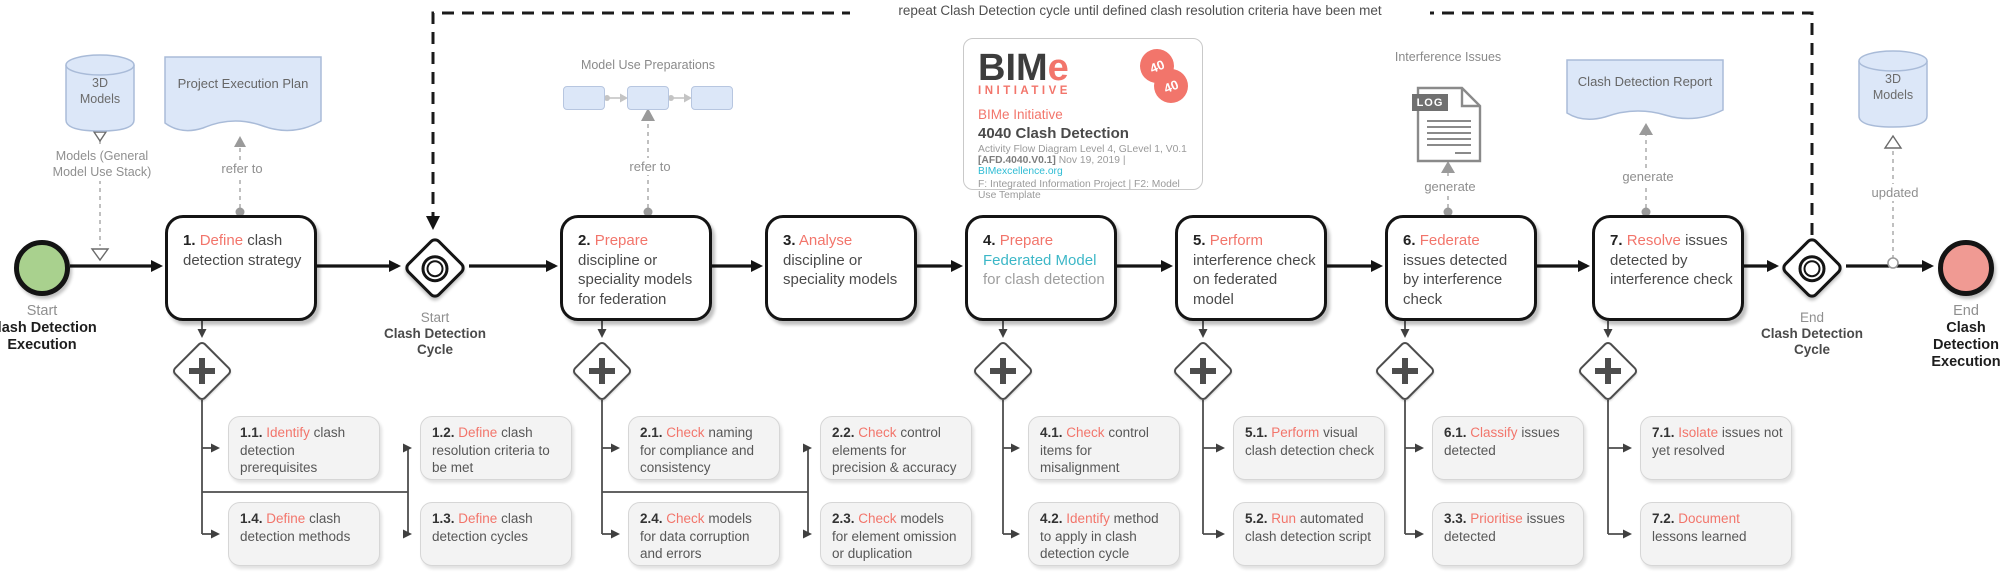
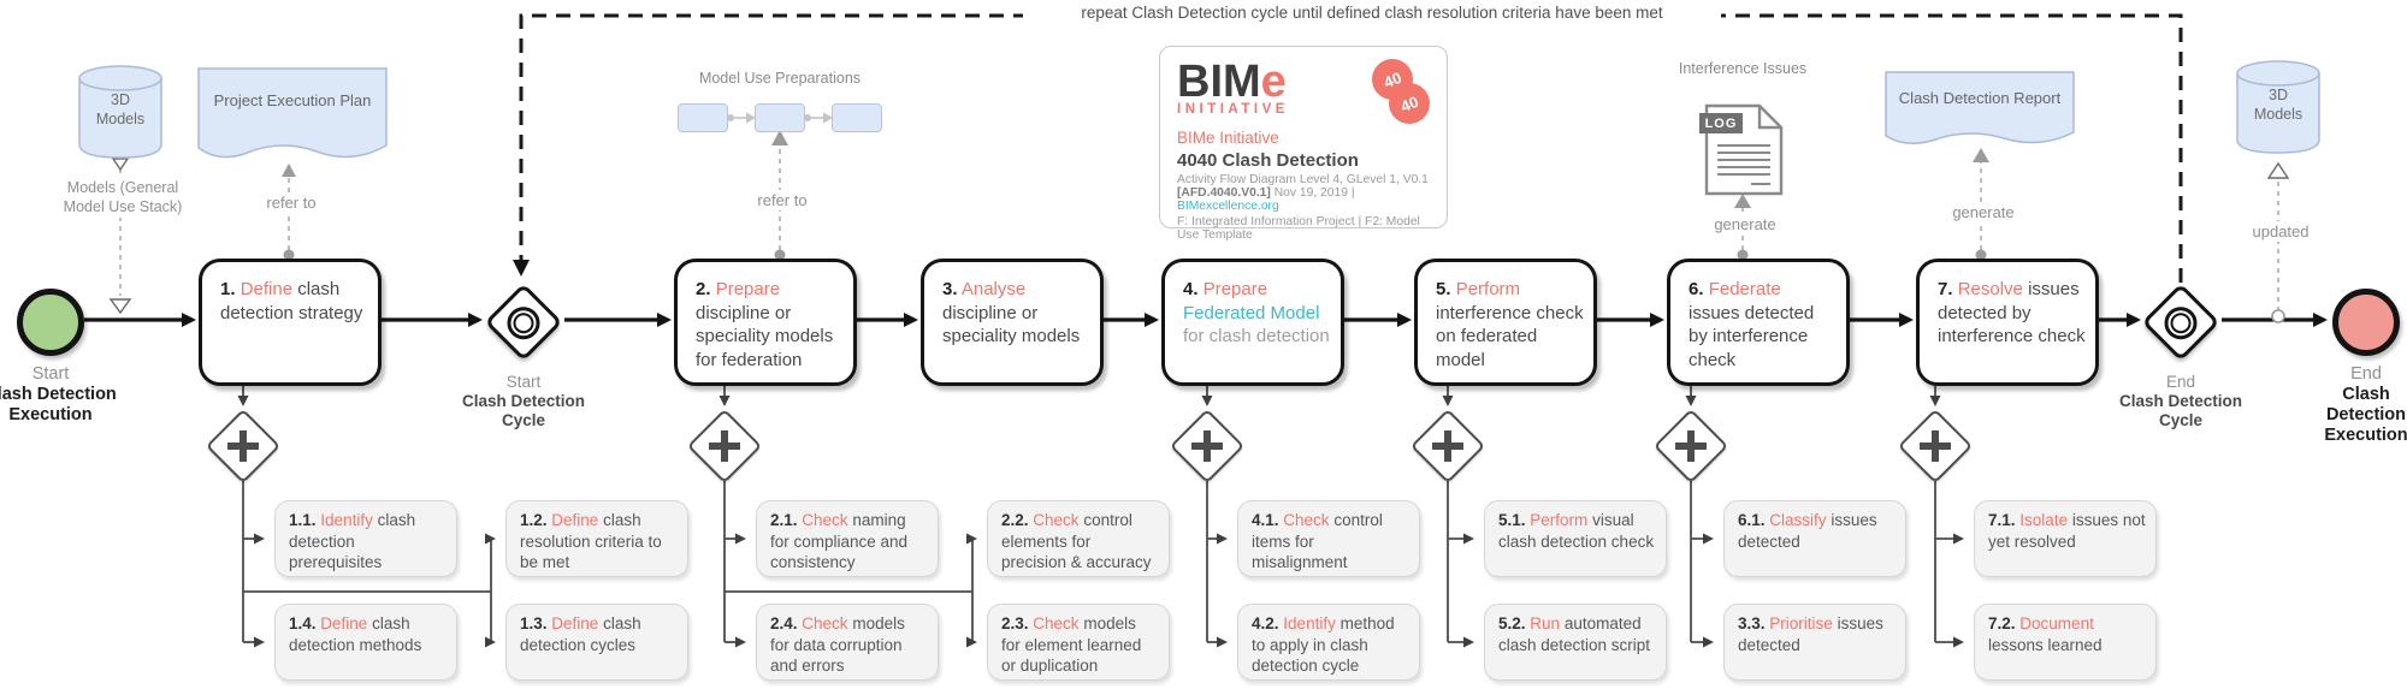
  repeat Clash Detection cycle until defined clash resolution criteria have been met
  Start
  ash Detection Execution
  End
  Clash Detection Execution
  Start
  Clash Detection Cycle
  End
  Clash Detection Cycle
  1. Define clash detection strategy
  2. Prepare discipline or speciality models for federation
  3. Analyse discipline or speciality models
  4. Prepare Federated Model for clash detection
  5. Perform interference check on federated model
  6. Federate issues detected by interference check
  7. Resolve issues detected by interference check
  1.1. Identify clash detection prerequisites
  1.2. Define clash resolution criteria to be met
  1.4. Define clash detection methods
  1.3. Define clash detection cycles
  2.1. Check naming for compliance and consistency
  2.2. Check control elements for precision & accuracy
  2.4. Check models for data corruption and errors
- 2.3. Check models for element omission or duplication
+ 2.3. Check models for element learned or duplication
  4.1. Check control items for misalignment
  4.2. Identify method to apply in clash detection cycle
  5.1. Perform visual clash detection check
  5.2. Run automated clash detection script
  6.1. Classify issues detected
  3.3. Prioritise issues detected
  7.1. Isolate issues not yet resolved
  7.2. Document lessons learned
  3D Models
  Models (General Model Use Stack)
  Project Execution Plan
  refer to
  Model Use Preparations
  refer to
  BIMe
  INITIATIVE
  BIMe Initiative
  4040 Clash Detection
  Activity Flow Diagram Level 4, GLevel 1, V0.1
  [AFD.4040.V0.1] Nov 19, 2019 | BIMexcellence.org
  F: Integrated Information Project | F2: Model Use Template
  Interference Issues
  LOG
  generate
  Clash Detection Report
  generate
  3D Models
  updated
